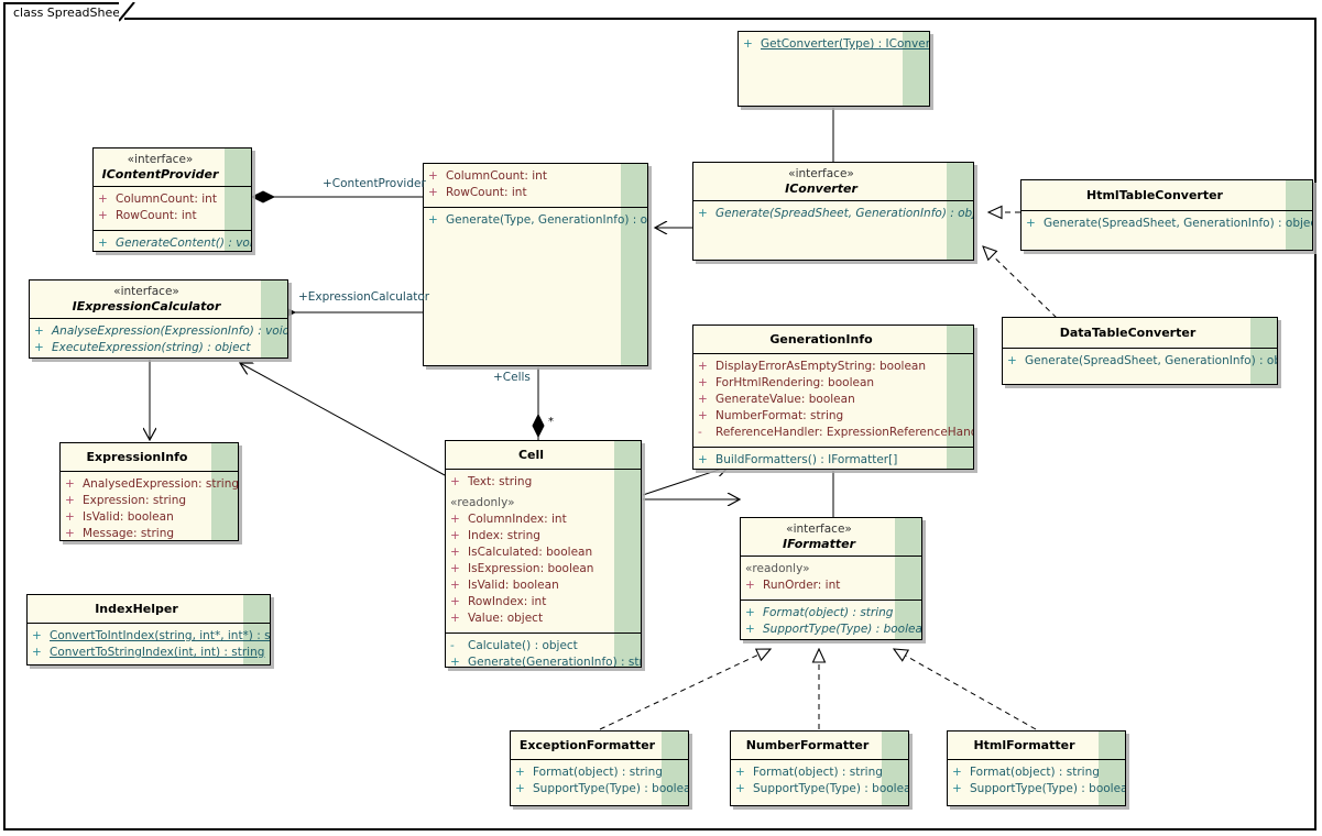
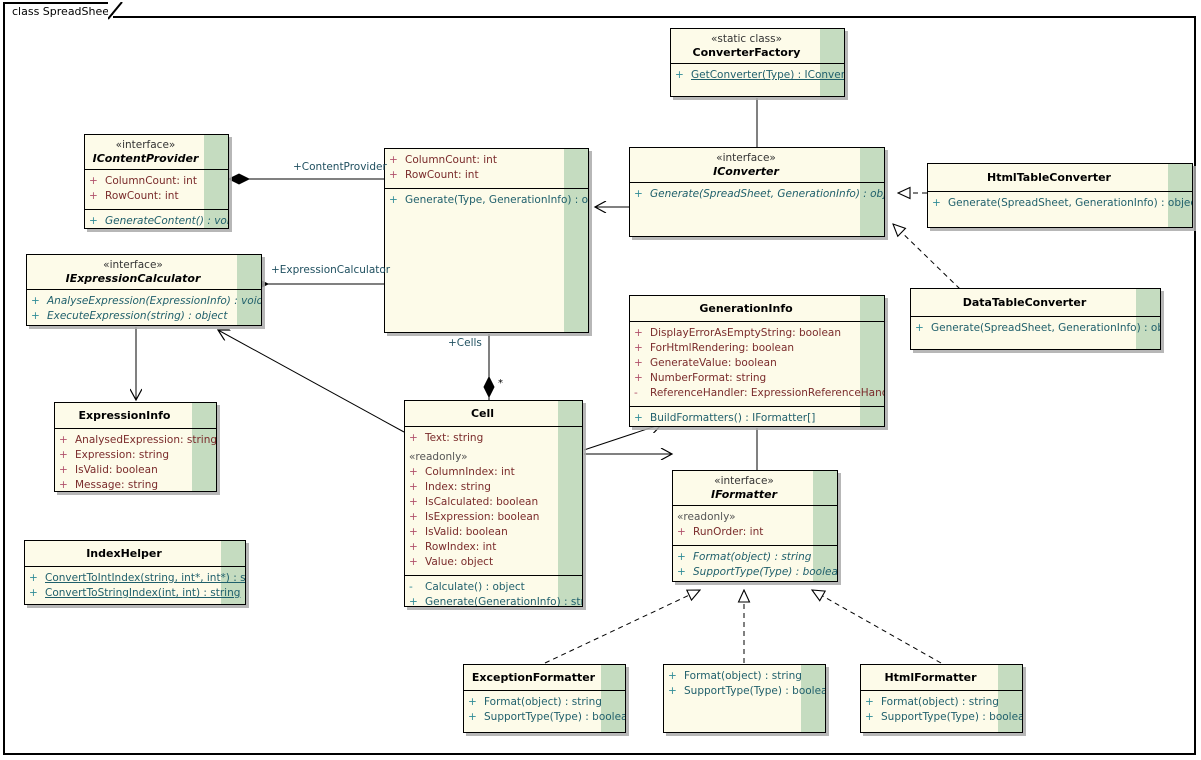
  class SpreadShee
  +ContentProvider
  +ExpressionCalculator
  +Cells
  *
+ «static class»
+ ConverterFactory
  + GetConverter(Type) : IConver
  «interface»
  IContentProvider
  + ColumnCount: int
  + RowCount: int
  + GenerateContent() : vo
  + ColumnCount: int
  + RowCount: int
  + Generate(Type, GenerationInfo) : o
  «interface»
  IConverter
  + Generate(SpreadSheet, GenerationInfo) : ob
  HtmlTableConverter
  + Generate(SpreadSheet, GenerationInfo) : obje
  DataTableConverter
  + Generate(SpreadSheet, GenerationInfo) : o
  «interface»
  IExpressionCalculator
  + AnalyseExpression(ExpressionInfo) : void
  + ExecuteExpression(string) : object
  GenerationInfo
  + DisplayErrorAsEmptyString: boolean
  + ForHtmlRendering: boolean
  + GenerateValue: boolean
  + NumberFormat: string
  - ReferenceHandler: ExpressionReferenceHan
  + BuildFormatters() : IFormatter[]
  ExpressionInfo
  + AnalysedExpression: string
  + Expression: string
  + IsValid: boolean
  + Message: string
  Cell
  + Text: string
  «readonly»
  + ColumnIndex: int
  + Index: string
  + IsCalculated: boolean
  + IsExpression: boolean
  + IsValid: boolean
  + RowIndex: int
  + Value: object
  - Calculate() : object
  + Generate(GenerationInfo) : st
  IndexHelper
  + ConvertToIntIndex(string, int*, int*) : s
  + ConvertToStringIndex(int, int) : string
  «interface»
  IFormatter
  «readonly»
  + RunOrder: int
  + Format(object) : string
  + SupportType(Type) : boolea
  ExceptionFormatter
  + Format(object) : string
  + SupportType(Type) : boolea
- NumberFormatter
  + Format(object) : string
  + SupportType(Type) : boolea
  HtmlFormatter
  + Format(object) : string
  + SupportType(Type) : boolea
